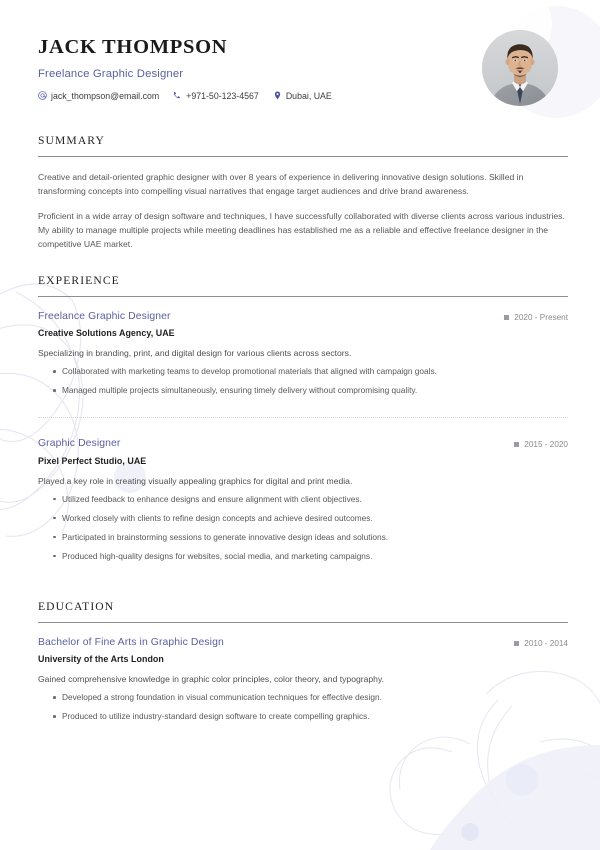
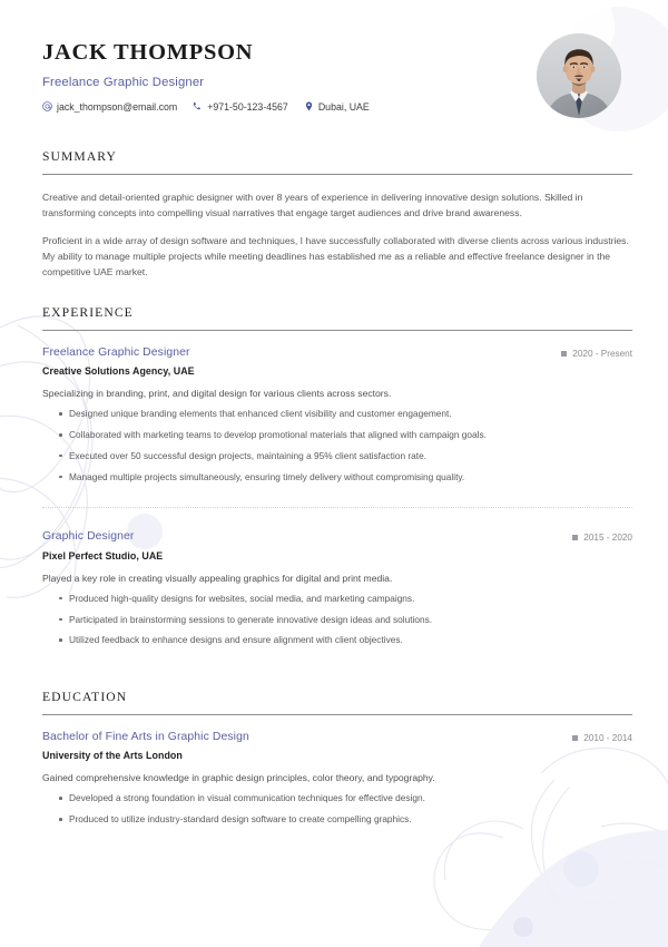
  JACK THOMPSON
  Freelance Graphic Designer
  jack_thompson@email.com
  +971-50-123-4567
  Dubai, UAE
  SUMMARY
  Creative and detail-oriented graphic designer with over 8 years of experience in delivering innovative design solutions. Skilled in transforming concepts into compelling visual narratives that engage target audiences and drive brand awareness.
  Proficient in a wide array of design software and techniques, I have successfully collaborated with diverse clients across various industries. My ability to manage multiple projects while meeting deadlines has established me as a reliable and effective freelance designer in the competitive UAE market.
  EXPERIENCE
  Freelance Graphic Designer
  2020 - Present
  Creative Solutions Agency, UAE
  Specializing in branding, print, and digital design for various clients across sectors.
+ Designed unique branding elements that enhanced client visibility and customer engagement.
  Collaborated with marketing teams to develop promotional materials that aligned with campaign goals.
+ Executed over 50 successful design projects, maintaining a 95% client satisfaction rate.
  Managed multiple projects simultaneously, ensuring timely delivery without compromising quality.
  Graphic Designer
  2015 - 2020
  Pixel Perfect Studio, UAE
  Played a key role in creating visually appealing graphics for digital and print media.
- Utilized feedback to enhance designs and ensure alignment with client objectives.
+ Produced high-quality designs for websites, social media, and marketing campaigns.
- Worked closely with clients to refine design concepts and achieve desired outcomes.
  Participated in brainstorming sessions to generate innovative design ideas and solutions.
- Produced high-quality designs for websites, social media, and marketing campaigns.
+ Utilized feedback to enhance designs and ensure alignment with client objectives.
  EDUCATION
  Bachelor of Fine Arts in Graphic Design
  2010 - 2014
  University of the Arts London
- Gained comprehensive knowledge in graphic color principles, color theory, and typography.
+ Gained comprehensive knowledge in graphic design principles, color theory, and typography.
  Developed a strong foundation in visual communication techniques for effective design.
  Produced to utilize industry-standard design software to create compelling graphics.
